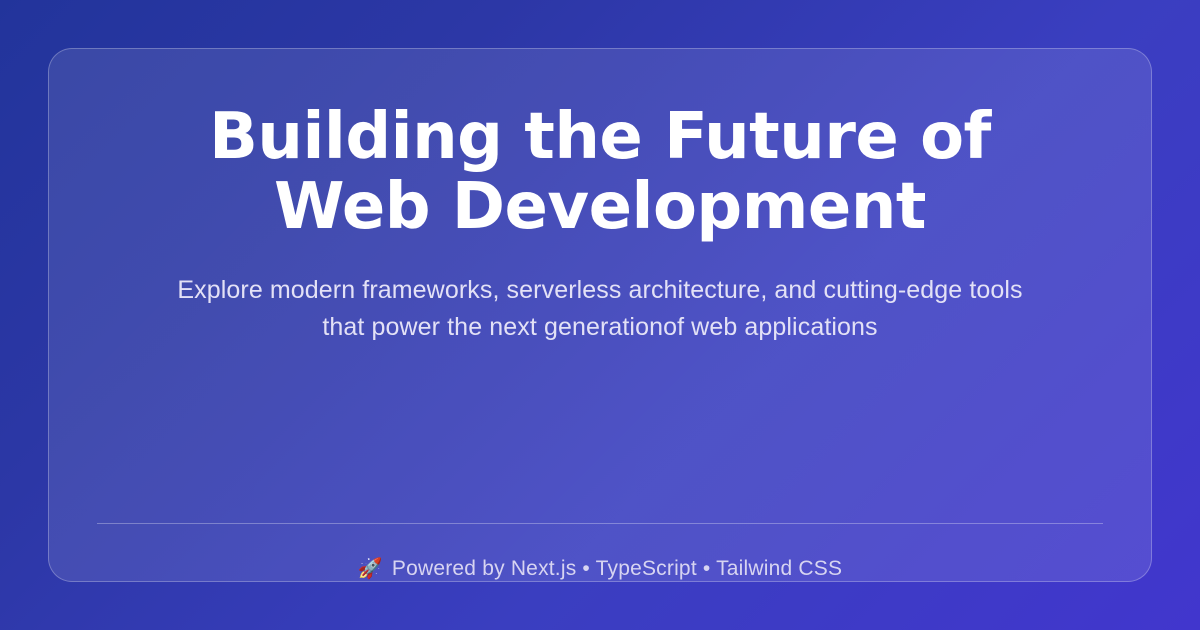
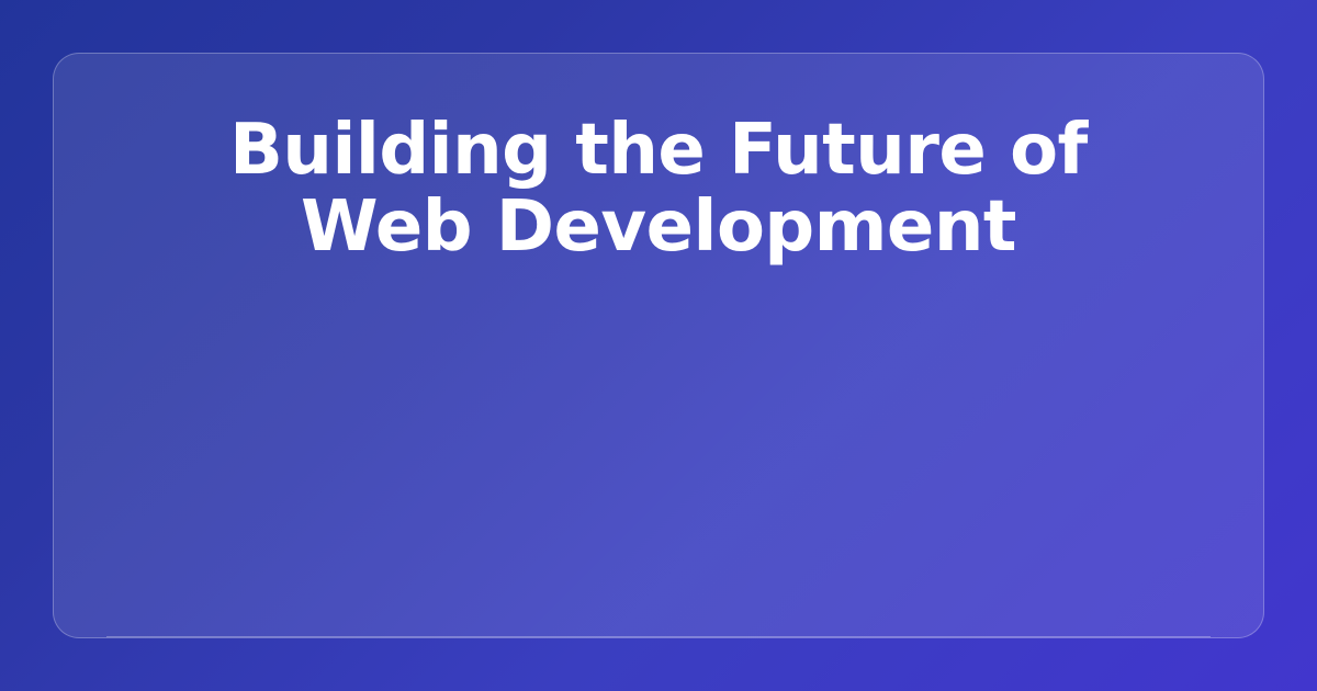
  Building the Future of Web Development
- Explore modern frameworks, serverless architecture, and cutting-edge tools that power the next generationof web applications
- 🚀
- Powered by Next.js • TypeScript • Tailwind CSS
